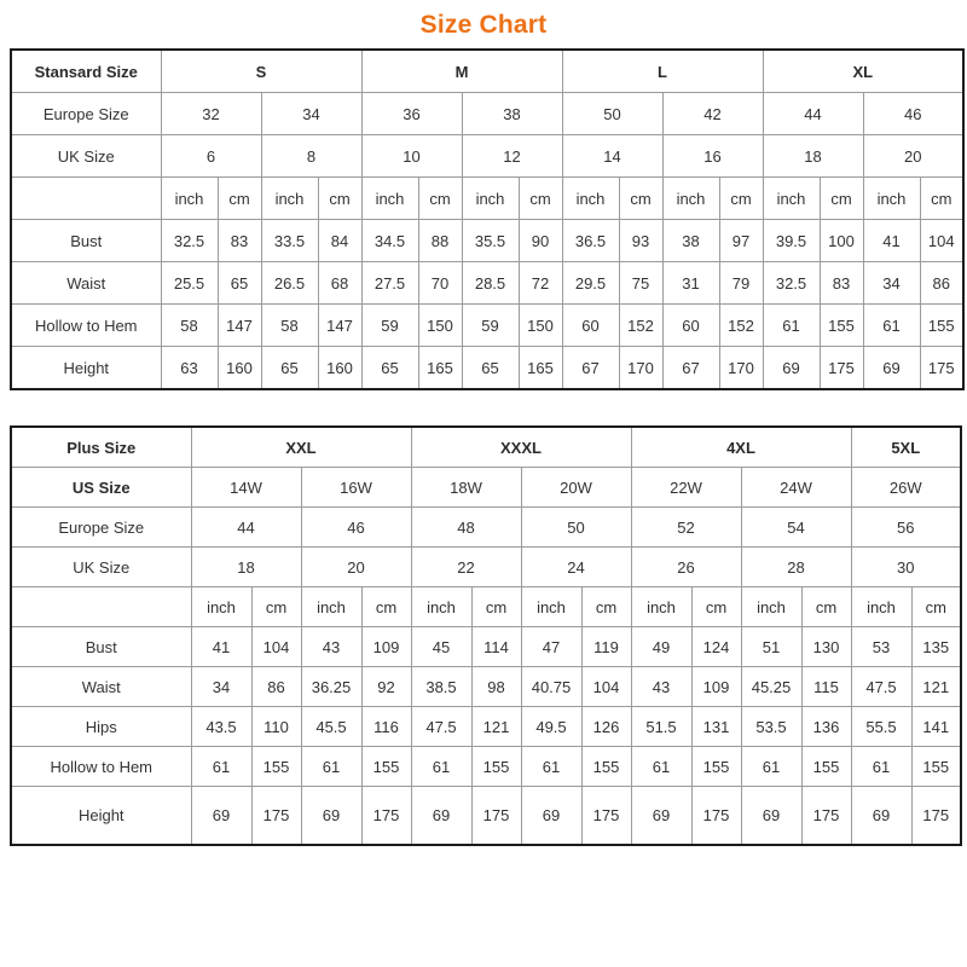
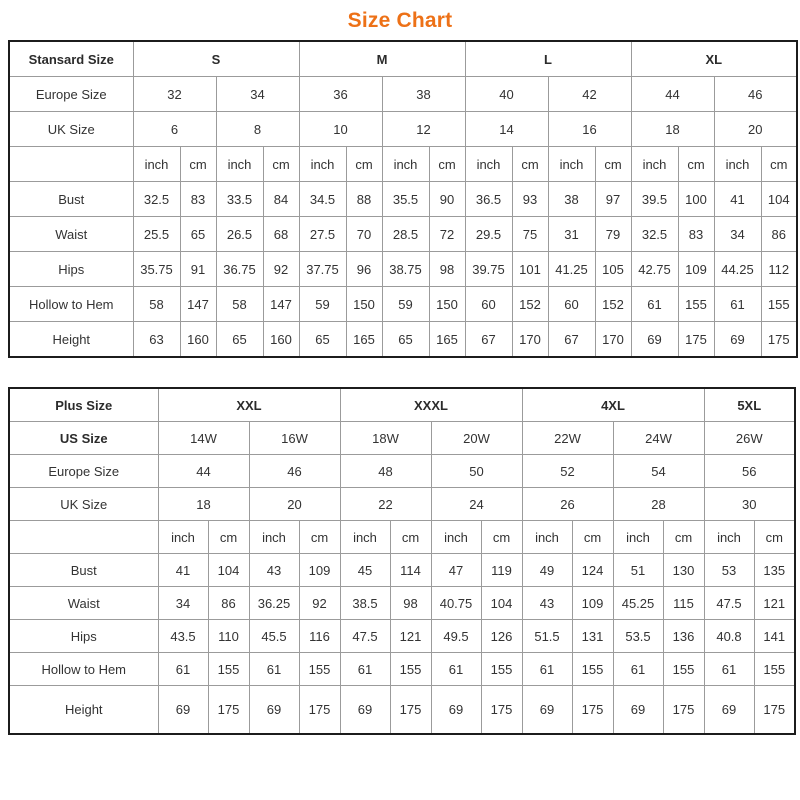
  Size Chart
  Stansard Size	S	M	L	XL
- Europe Size	32	34	36	38	50	42	44	46
+ Europe Size	32	34	36	38	40	42	44	46
  UK Size	6	8	10	12	14	16	18	20
  	inch	cm	inch	cm	inch	cm	inch	cm	inch	cm	inch	cm	inch	cm	inch	cm
  Bust	32.5	83	33.5	84	34.5	88	35.5	90	36.5	93	38	97	39.5	100	41	104
  Waist	25.5	65	26.5	68	27.5	70	28.5	72	29.5	75	31	79	32.5	83	34	86
+ Hips	35.75	91	36.75	92	37.75	96	38.75	98	39.75	101	41.25	105	42.75	109	44.25	112
  Hollow to Hem	58	147	58	147	59	150	59	150	60	152	60	152	61	155	61	155
  Height	63	160	65	160	65	165	65	165	67	170	67	170	69	175	69	175
  Plus Size	XXL	XXXL	4XL	5XL
  US Size	14W	16W	18W	20W	22W	24W	26W
  Europe Size	44	46	48	50	52	54	56
  UK Size	18	20	22	24	26	28	30
  	inch	cm	inch	cm	inch	cm	inch	cm	inch	cm	inch	cm	inch	cm
  Bust	41	104	43	109	45	114	47	119	49	124	51	130	53	135
  Waist	34	86	36.25	92	38.5	98	40.75	104	43	109	45.25	115	47.5	121
- Hips	43.5	110	45.5	116	47.5	121	49.5	126	51.5	131	53.5	136	55.5	141
+ Hips	43.5	110	45.5	116	47.5	121	49.5	126	51.5	131	53.5	136	40.8	141
  Hollow to Hem	61	155	61	155	61	155	61	155	61	155	61	155	61	155
  Height	69	175	69	175	69	175	69	175	69	175	69	175	69	175
